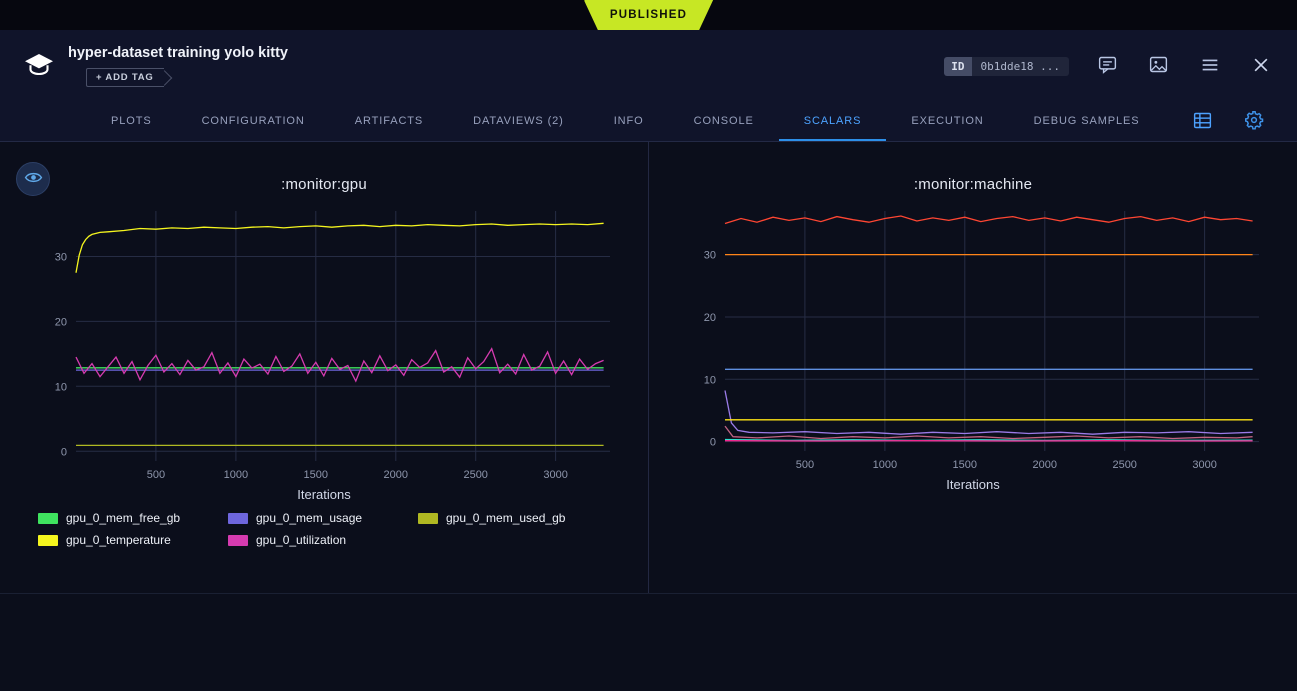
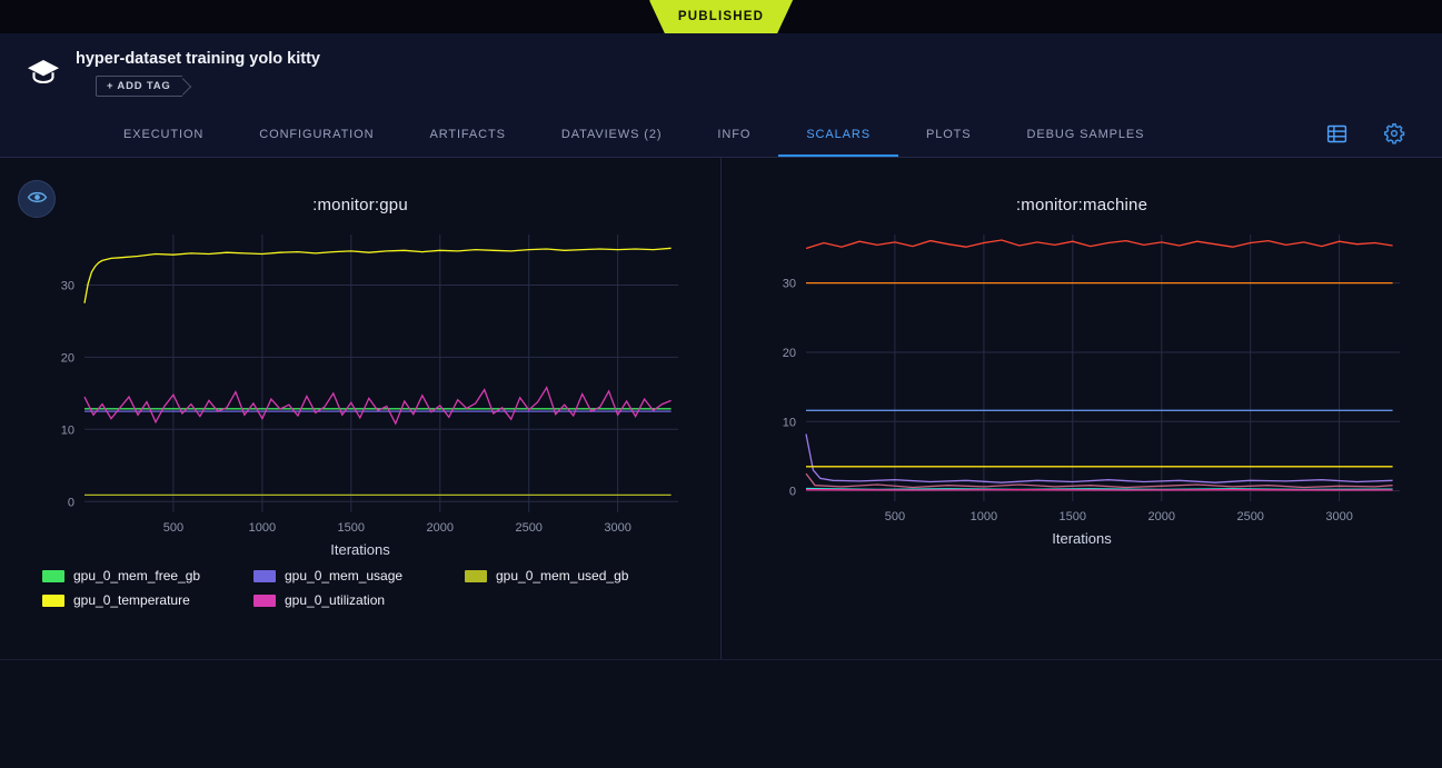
  PUBLISHED
  hyper-dataset training yolo kitty
  + ADD TAG
- ID
- 0b1dde18 ...
- PLOTS
+ EXECUTION
  CONFIGURATION
  ARTIFACTS
  DATAVIEWS (2)
  INFO
- CONSOLE
  SCALARS
- EXECUTION
+ PLOTS
  DEBUG SAMPLES
  :monitor:gpu
  0
  10
  20
  30
  500
  1000
  1500
  2000
  2500
  3000
  Iterations
  gpu_0_mem_free_gb
  gpu_0_mem_usage
  gpu_0_mem_used_gb
  gpu_0_temperature
  gpu_0_utilization
  :monitor:machine
  0
  10
  20
  30
  500
  1000
  1500
  2000
  2500
  3000
  Iterations
